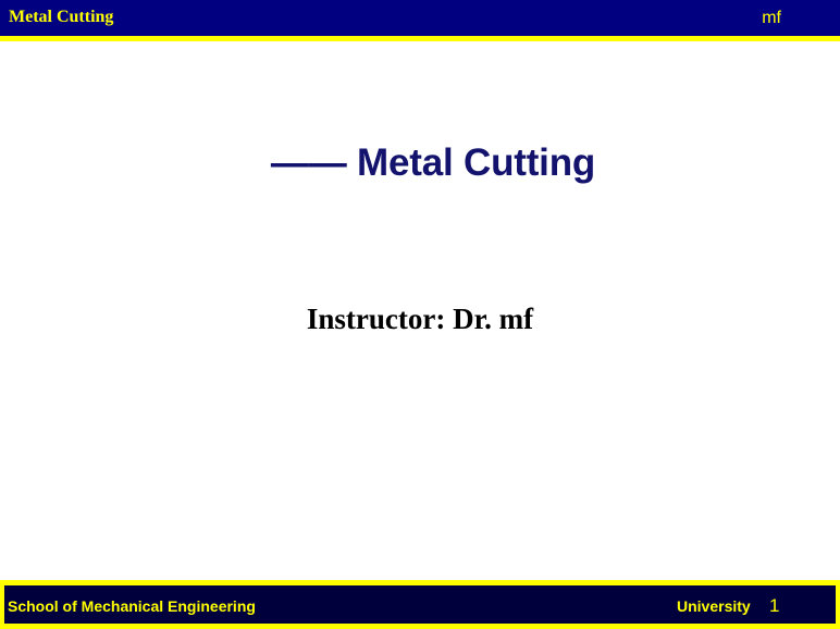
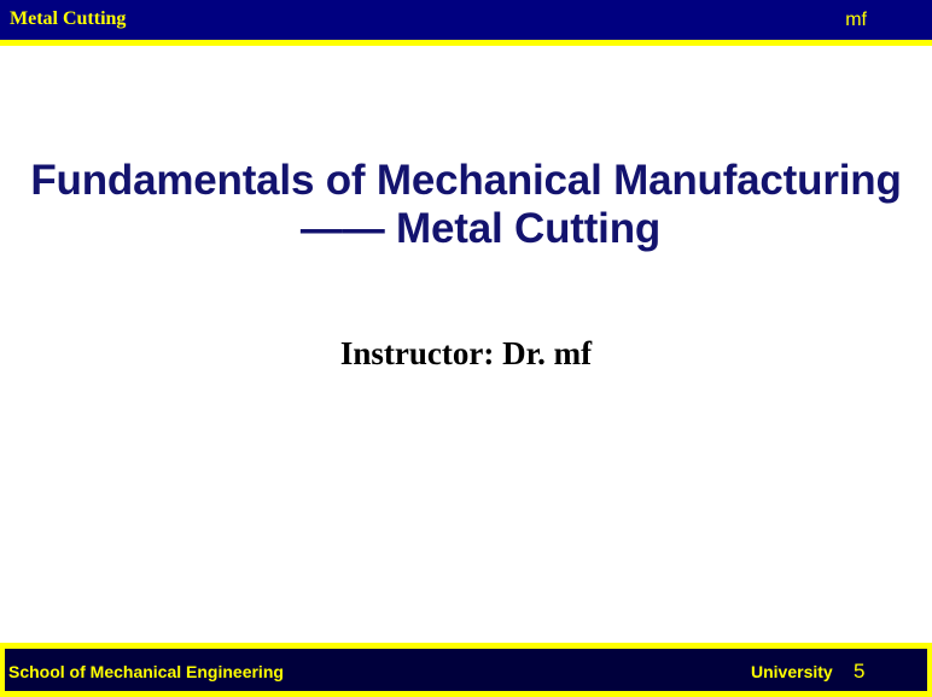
  Metal Cutting
  mf
+ Fundamentals of Mechanical Manufacturing
  —— Metal Cutting
  Instructor: Dr. mf
  School of Mechanical Engineering
  University
- 1
+ 5
